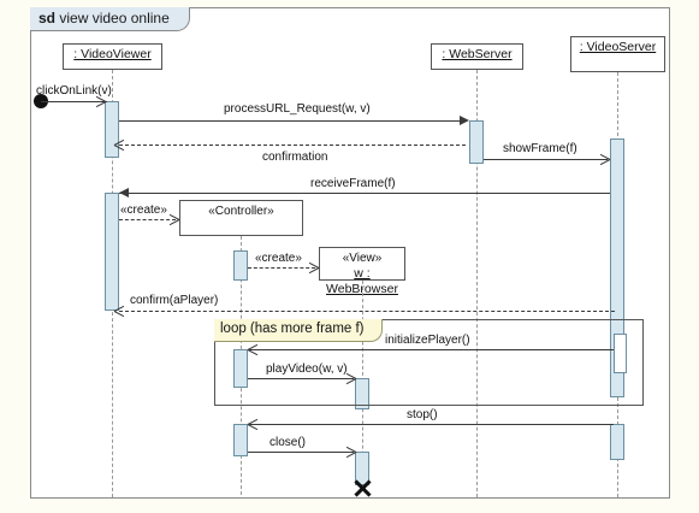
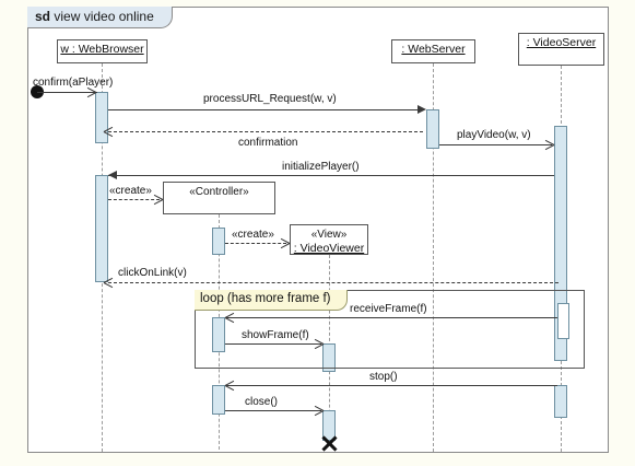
  sd view video online
- : VideoViewer
+ w : WebBrowser
  : WebServer
  : VideoServer
  «Controller»
  «View»
- w : WebBrowser
+ : VideoViewer
- clickOnLink(v)
+ confirm(aPlayer)
  processURL_Request(w, v)
  confirmation
- showFrame(f)
+ playVideo(w, v)
- receiveFrame(f)
+ initializePlayer()
  «create»
  «create»
- confirm(aPlayer)
+ clickOnLink(v)
  loop (has more frame f)
- initializePlayer()
+ receiveFrame(f)
- playVideo(w, v)
+ showFrame(f)
  stop()
  close()
